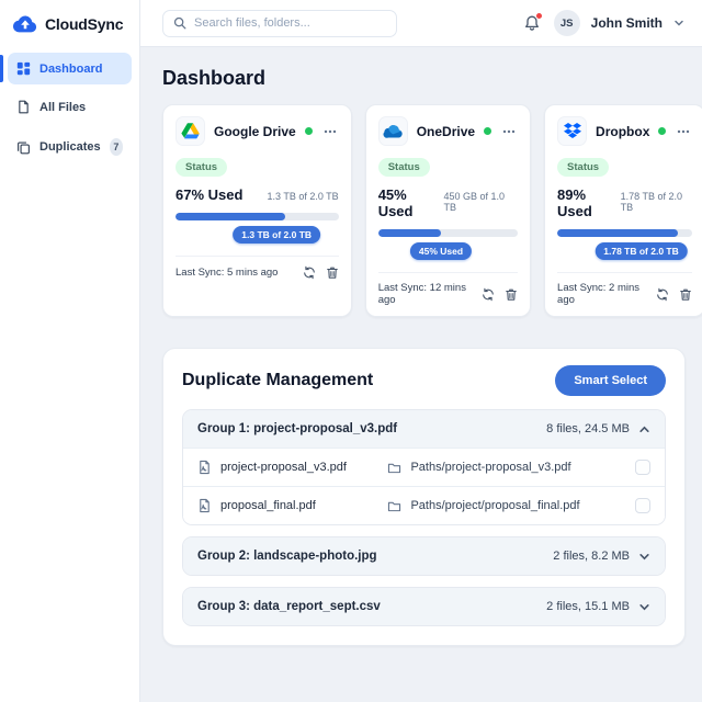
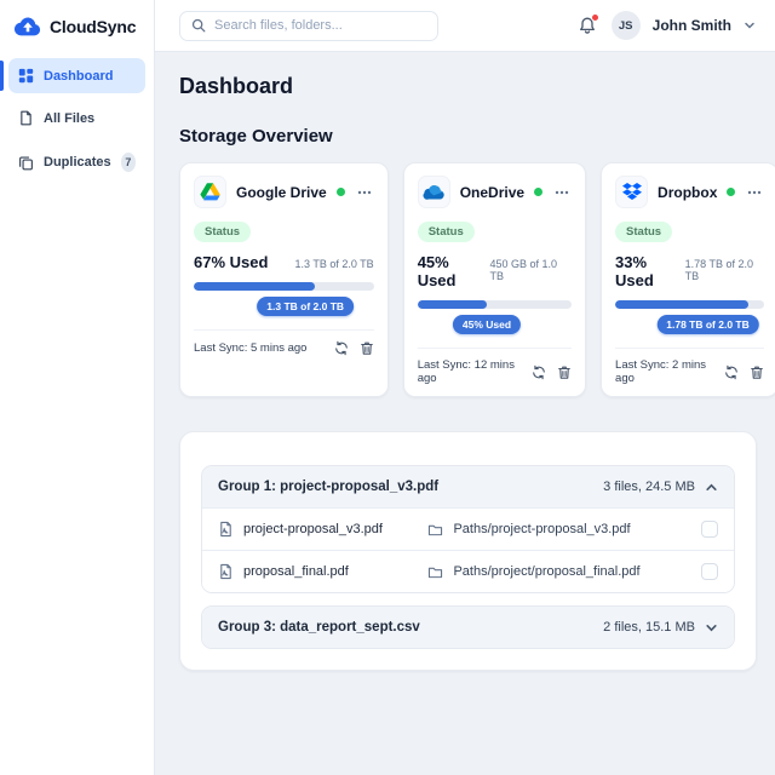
  CloudSync
  Dashboard
  All Files
  Duplicates
  7
  Search files, folders...
  JS
  John Smith
  Dashboard
+ Storage Overview
  Google Drive
  Status
  67% Used
  1.3 TB of 2.0 TB
  1.3 TB of 2.0 TB
  Last Sync: 5 mins ago
  OneDrive
  Status
  45% Used
  450 GB of 1.0 TB
  45% Used
  Last Sync: 12 mins ago
  Dropbox
  Status
- 89% Used
+ 33% Used
  1.78 TB of 2.0 TB
  1.78 TB of 2.0 TB
  Last Sync: 2 mins ago
- Duplicate Management
- Smart Select
  Group 1: project-proposal_v3.pdf
- 8 files, 24.5 MB
+ 3 files, 24.5 MB
  project-proposal_v3.pdf
  Paths/project-proposal_v3.pdf
  proposal_final.pdf
  Paths/project/proposal_final.pdf
- Group 2: landscape-photo.jpg
- 2 files, 8.2 MB
  Group 3: data_report_sept.csv
  2 files, 15.1 MB
